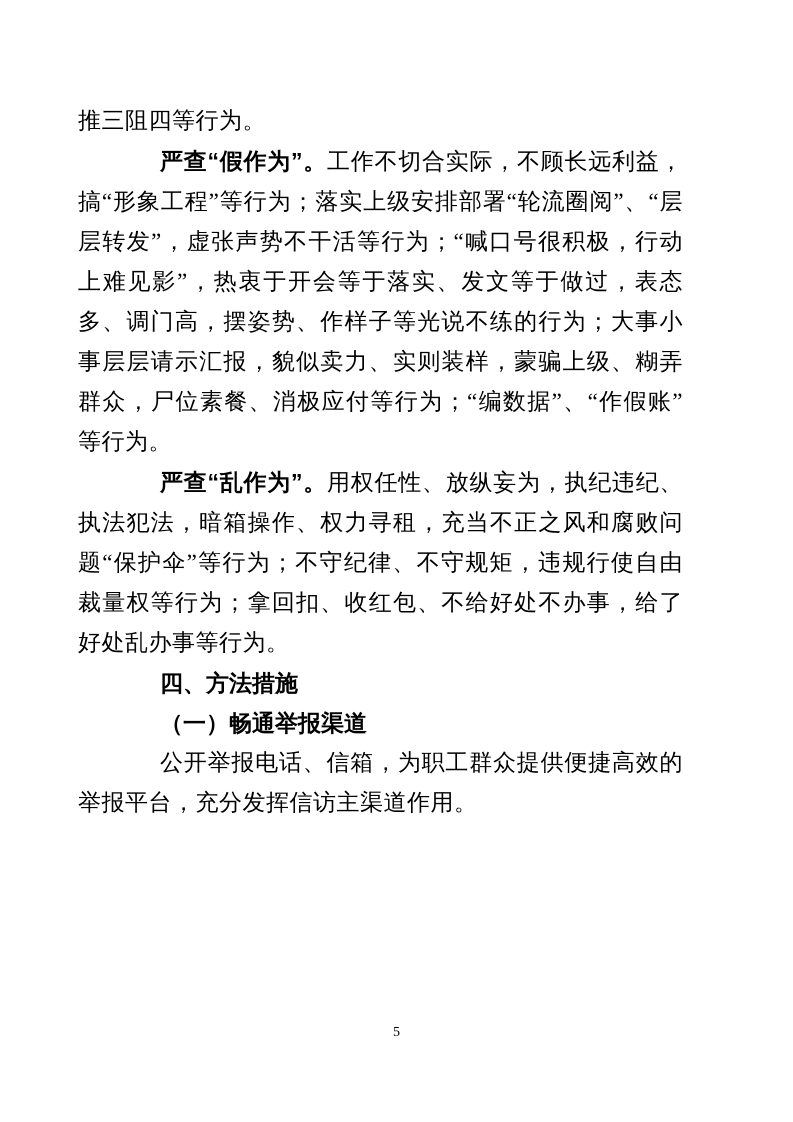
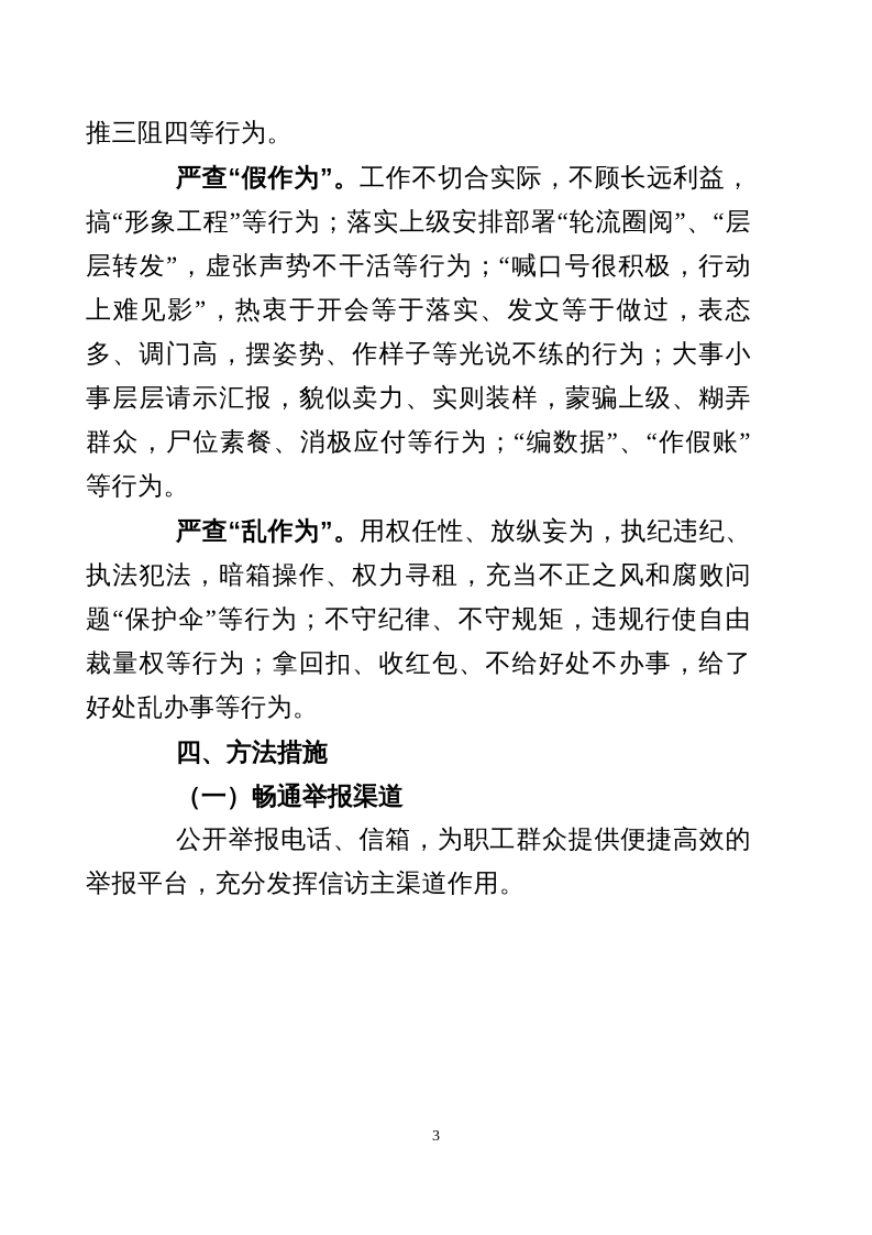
  推三阻四等行为。
  严查“假作为”。工作不切合实际，不顾长远利益，搞“形象工程”等行为；落实上级安排部署“轮流圈阅”、“层层转发”，虚张声势不干活等行为；“喊口号很积极，行动上难见影”，热衷于开会等于落实、发文等于做过，表态多、调门高，摆姿势、作样子等光说不练的行为；大事小事层层请示汇报，貌似卖力、实则装样，蒙骗上级、糊弄群众，尸位素餐、消极应付等行为；“编数据”、“作假账”等行为。
  严查“乱作为”。用权任性、放纵妄为，执纪违纪、执法犯法，暗箱操作、权力寻租，充当不正之风和腐败问题“保护伞”等行为；不守纪律、不守规矩，违规行使自由裁量权等行为；拿回扣、收红包、不给好处不办事，给了好处乱办事等行为。
  四、方法措施
  （一）畅通举报渠道
  公开举报电话、信箱，为职工群众提供便捷高效的举报平台，充分发挥信访主渠道作用。
- 5
+ 3
